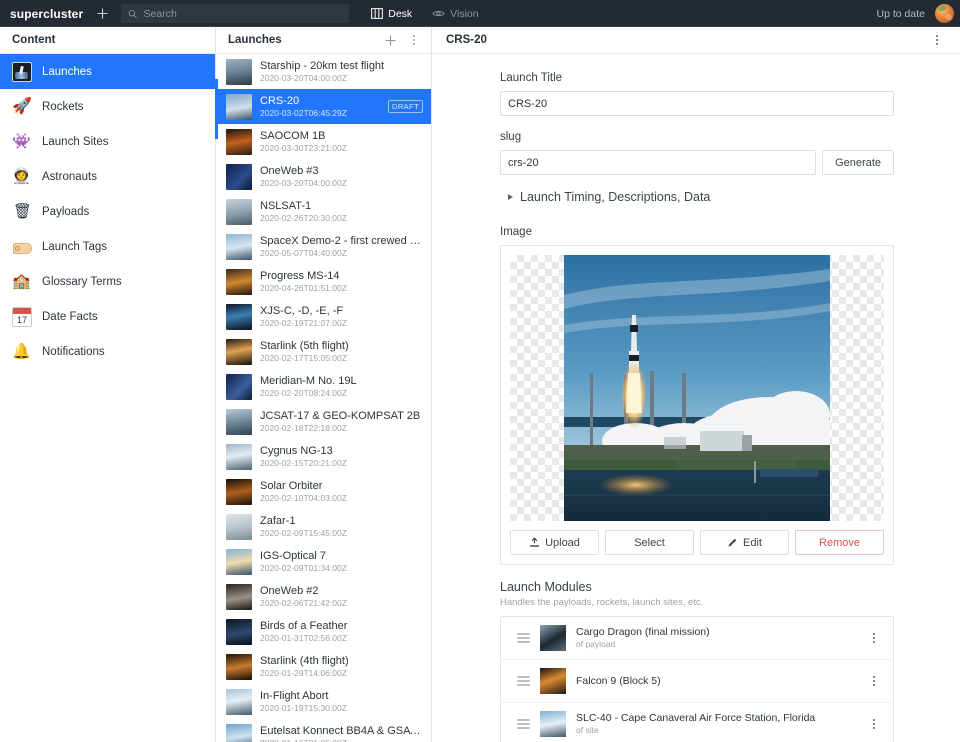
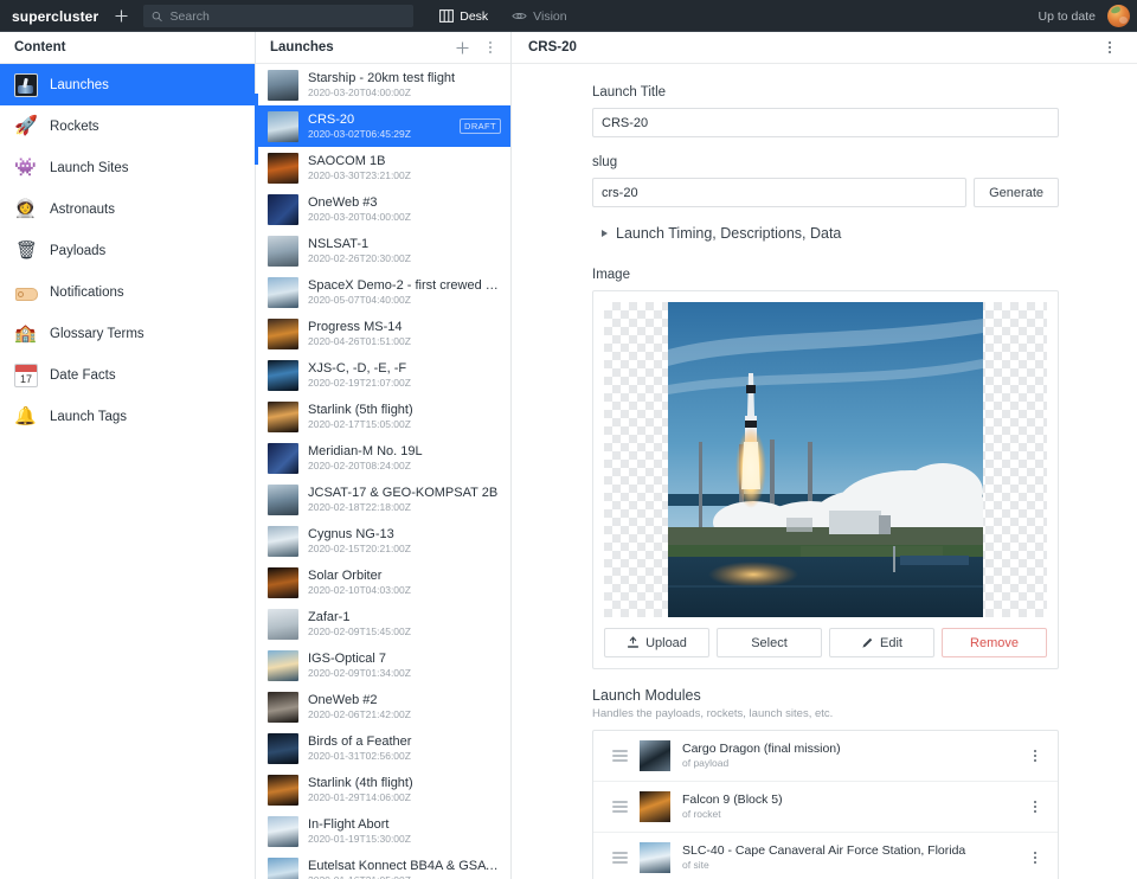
  supercluster
  Search
  Desk
  Vision
  Up to date
  Content
  Launches
  Rockets
  Launch Sites
  Astronauts
  Payloads
- Launch Tags
+ Notifications
  Glossary Terms
  Date Facts
- Notifications
+ Launch Tags
  Launches
  Starship - 20km test flight
  2020-03-20T04:00:00Z
  CRS-20
  2020-03-02T06:45:29Z
  DRAFT
  SAOCOM 1B
  2020-03-30T23:21:00Z
  OneWeb #3
  2020-03-20T04:00:00Z
  NSLSAT-1
  2020-02-26T20:30:00Z
  SpaceX Demo-2 - first crewed flig
  2020-05-07T04:40:00Z
  Progress MS-14
  2020-04-26T01:51:00Z
  XJS-C, -D, -E, -F
  2020-02-19T21:07:00Z
  Starlink (5th flight)
  2020-02-17T15:05:00Z
  Meridian-M No. 19L
  2020-02-20T08:24:00Z
  JCSAT-17 & GEO-KOMPSAT 2B
  2020-02-18T22:18:00Z
  Cygnus NG-13
  2020-02-15T20:21:00Z
  Solar Orbiter
  2020-02-10T04:03:00Z
  Zafar-1
  2020-02-09T15:45:00Z
  IGS-Optical 7
  2020-02-09T01:34:00Z
  OneWeb #2
  2020-02-06T21:42:00Z
  Birds of a Feather
  2020-01-31T02:56:00Z
  Starlink (4th flight)
  2020-01-29T14:06:00Z
  In-Flight Abort
  2020-01-19T15:30:00Z
  Eutelsat Konnect BB4A & GSAT-3
  CRS-20
  Launch Title
  CRS-20
  slug
  crs-20
  Generate
  Launch Timing, Descriptions, Data
  Image
  Upload
  Select
  Edit
  Remove
  Launch Modules
  Handles the payloads, rockets, launch sites, etc.
  Cargo Dragon (final mission)
  of payload
  Falcon 9 (Block 5)
+ of rocket
  SLC-40 - Cape Canaveral Air Force Station, Florida
  of site
